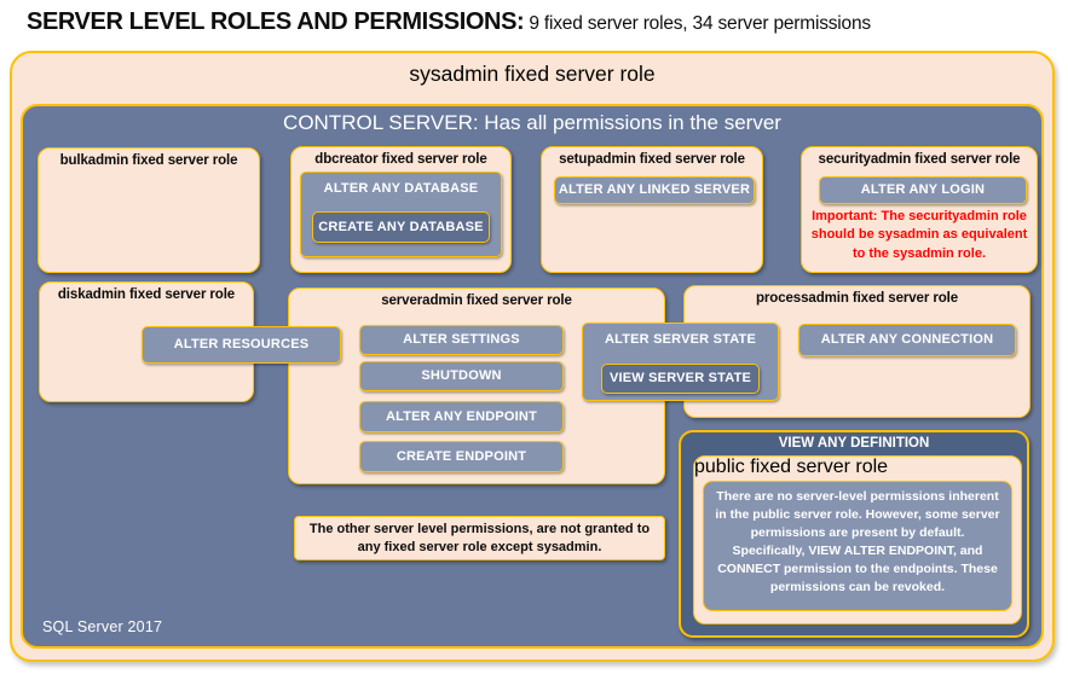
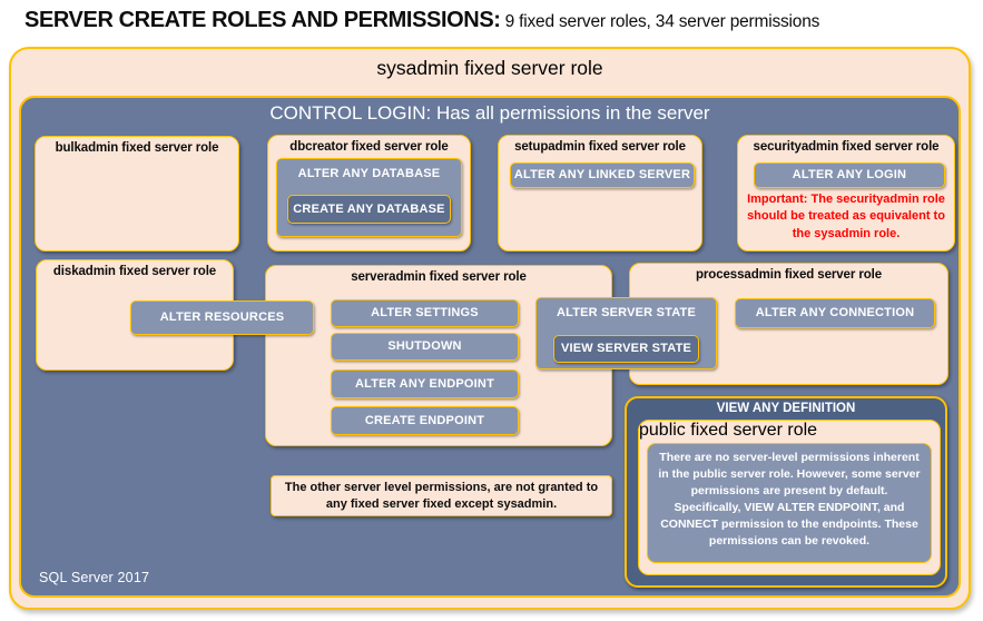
- SERVER LEVEL ROLES AND PERMISSIONS: 9 fixed server roles, 34 server permissions
+ SERVER CREATE ROLES AND PERMISSIONS: 9 fixed server roles, 34 server permissions
  sysadmin fixed server role
- CONTROL SERVER: Has all permissions in the server
+ CONTROL LOGIN: Has all permissions in the server
  bulkadmin fixed server role
  dbcreator fixed server role
  ALTER ANY DATABASE
  CREATE ANY DATABASE
  setupadmin fixed server role
  ALTER ANY LINKED SERVER
  securityadmin fixed server role
  ALTER ANY LOGIN
- Important: The securityadmin role should be sysadmin as equivalent to the sysadmin role.
+ Important: The securityadmin role should be treated as equivalent to the sysadmin role.
  diskadmin fixed server role
  ALTER RESOURCES
  serveradmin fixed server role
  ALTER SETTINGS
  SHUTDOWN
  ALTER ANY ENDPOINT
  CREATE ENDPOINT
  ALTER SERVER STATE
  VIEW SERVER STATE
  processadmin fixed server role
  ALTER ANY CONNECTION
- The other server level permissions, are not granted to any fixed server role except sysadmin.
+ The other server level permissions, are not granted to any fixed server fixed except sysadmin.
  VIEW ANY DEFINITION
  public fixed server role
  There are no server-level permissions inherent in the public server role. However, some server permissions are present by default. Specifically, VIEW ALTER ENDPOINT, and CONNECT permission to the endpoints. These permissions can be revoked.
  SQL Server 2017
